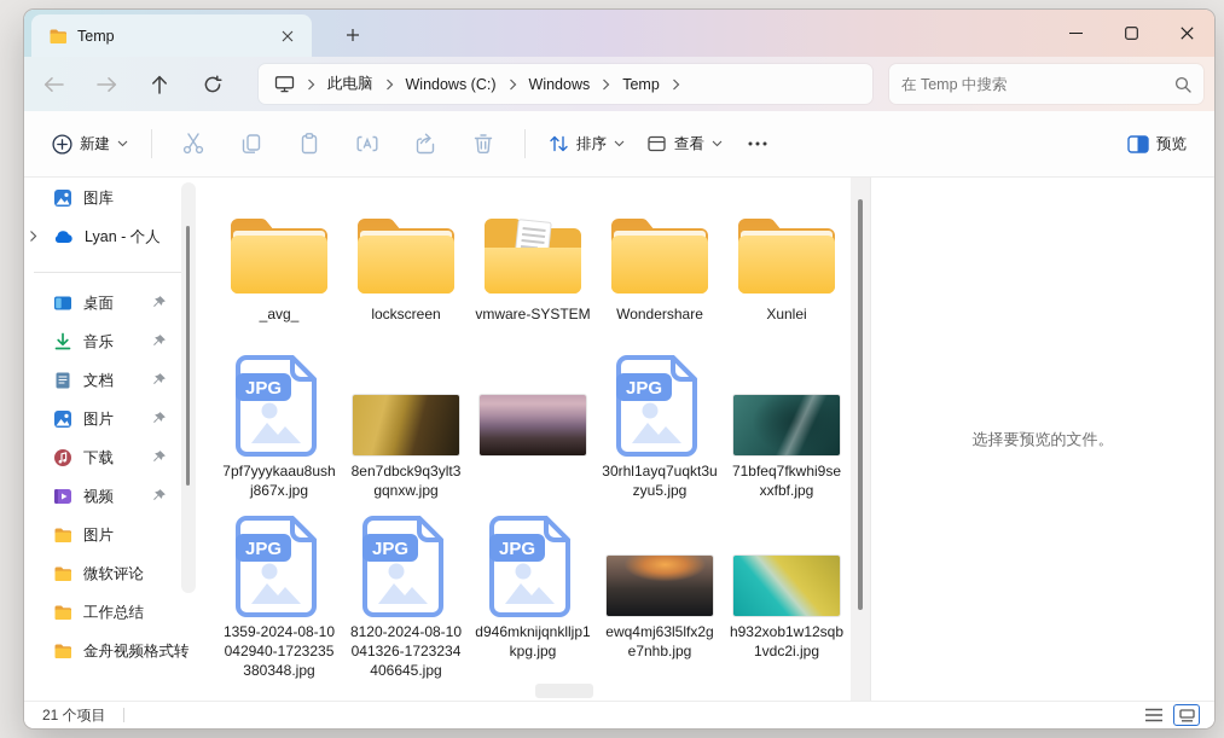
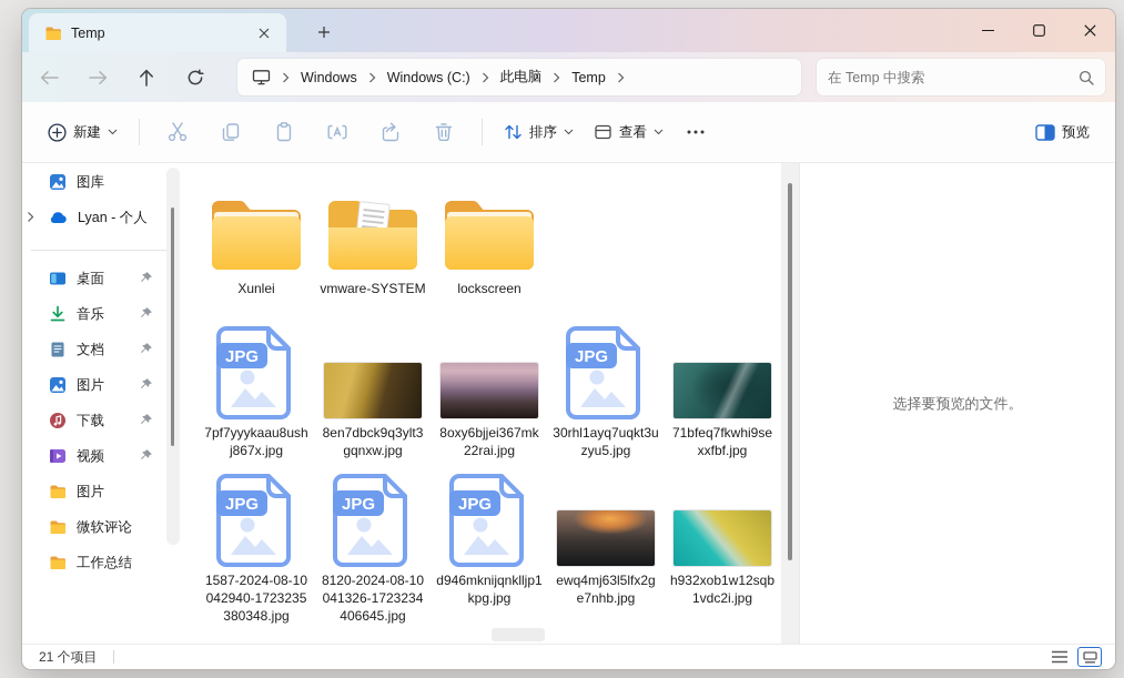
  Temp
- 此电脑
+ Windows
  Windows (C:)
- Windows
+ 此电脑
  Temp
  在 Temp 中搜索
  新建
  排序
  查看
  预览
  图库
  Lyan - 个人
  桌面
  音乐
  文档
  图片
  下载
  视频
  图片
  微软评论
  工作总结
- 金舟视频格式转
- _avg_
- lockscreen
+ Xunlei
  vmware-SYSTEM
- Wondershare
- Xunlei
+ lockscreen
  7pf7yyykaau8ushj867x.jpg
  8en7dbck9q3ylt3gqnxw.jpg
+ 8oxy6bjjei367mk22rai.jpg
  30rhl1ayq7uqkt3uzyu5.jpg
  71bfeq7fkwhi9sexxfbf.jpg
- 1359-2024-08-10042940-1723235380348.jpg
+ 1587-2024-08-10042940-1723235380348.jpg
  8120-2024-08-10041326-1723234406645.jpg
  d946mknijqnklljp1kpg.jpg
  ewq4mj63l5lfx2ge7nhb.jpg
  h932xob1w12sqb1vdc2i.jpg
  选择要预览的文件。
  21 个项目
